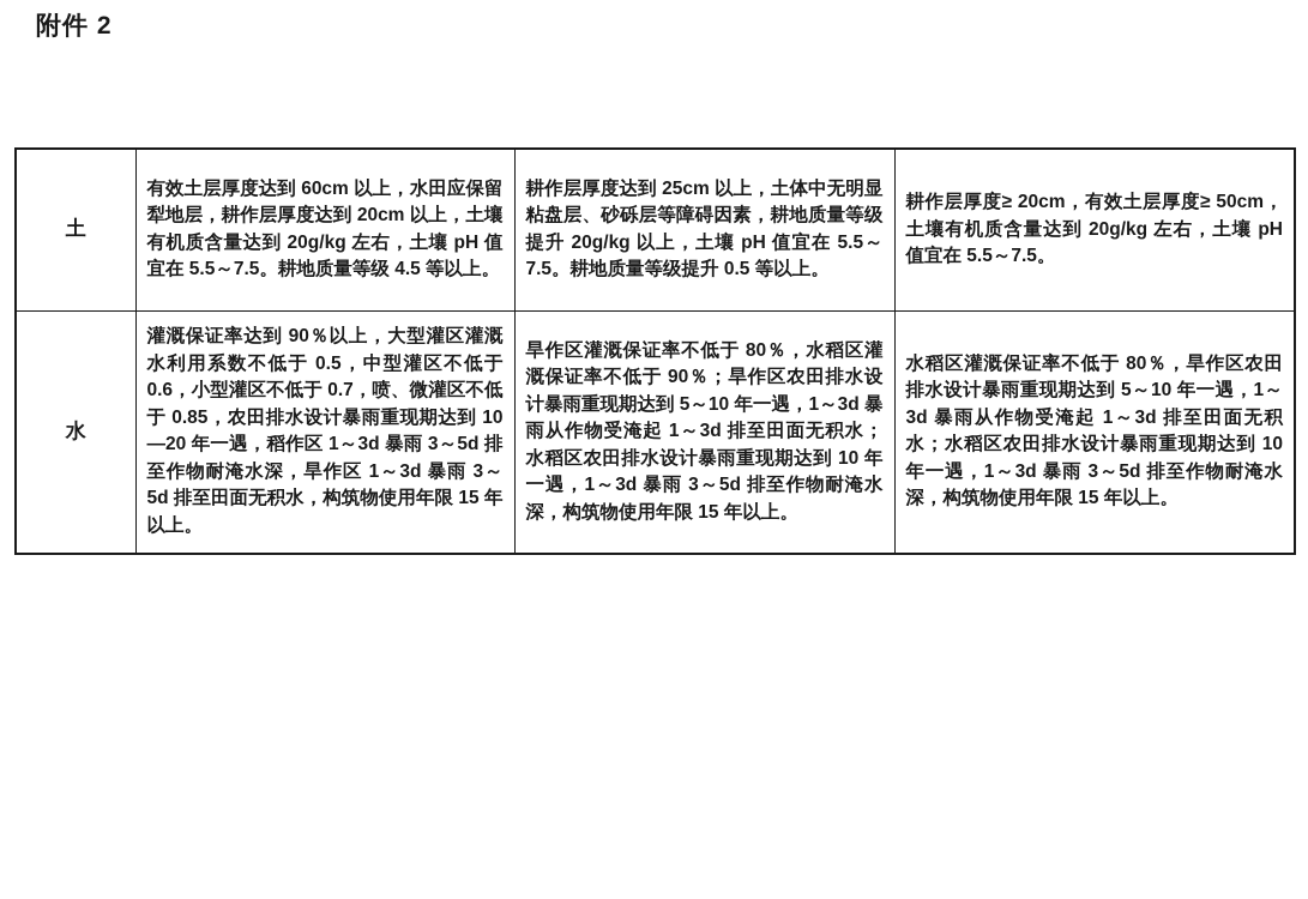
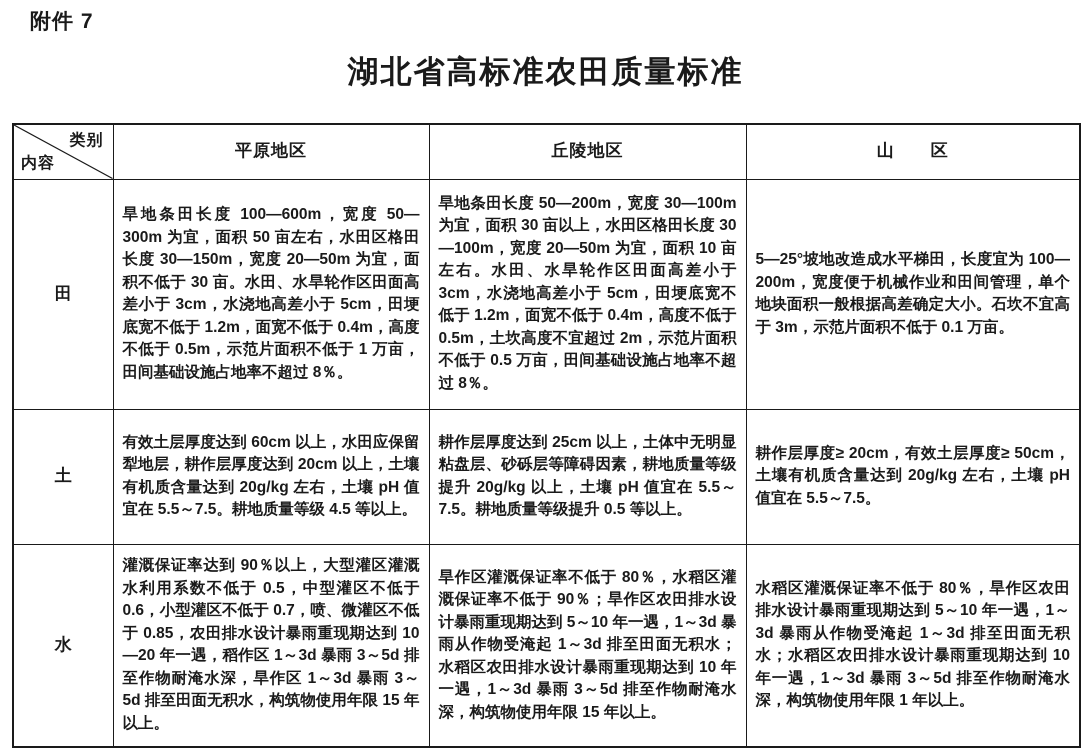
- 附件 2
+ 附件 7
+ 湖北省高标准农田质量标准
+ 类别 内容	平原地区	丘陵地区	山 区
+ 田	旱地条田长度 100—600m，宽度 50—300m 为宜，面积 50 亩左右，水田区格田长度 30—150m，宽度 20—50m 为宜，面积不低于 30 亩。水田、水旱轮作区田面高差小于 3cm，水浇地高差小于 5cm，田埂底宽不低于 1.2m，面宽不低于 0.4m，高度不低于 0.5m，示范片面积不低于 1 万亩，田间基础设施占地率不超过 8％。	旱地条田长度 50—200m，宽度 30—100m 为宜，面积 30 亩以上，水田区格田长度 30—100m，宽度 20—50m 为宜，面积 10 亩左右。水田、水旱轮作区田面高差小于 3cm，水浇地高差小于 5cm，田埂底宽不低于 1.2m，面宽不低于 0.4m，高度不低于 0.5m，土坎高度不宜超过 2m，示范片面积不低于 0.5 万亩，田间基础设施占地率不超过 8％。	5—25°坡地改造成水平梯田，长度宜为 100—200m，宽度便于机械作业和田间管理，单个地块面积一般根据高差确定大小。石坎不宜高于 3m，示范片面积不低于 0.1 万亩。
  土	有效土层厚度达到 60cm 以上，水田应保留犁地层，耕作层厚度达到 20cm 以上，土壤有机质含量达到 20g/kg 左右，土壤 pH 值宜在 5.5～7.5。耕地质量等级 4.5 等以上。	耕作层厚度达到 25cm 以上，土体中无明显粘盘层、砂砾层等障碍因素，耕地质量等级提升 20g/kg 以上，土壤 pH 值宜在 5.5～7.5。耕地质量等级提升 0.5 等以上。	耕作层厚度≥ 20cm，有效土层厚度≥ 50cm，土壤有机质含量达到 20g/kg 左右，土壤 pH 值宜在 5.5～7.5。
- 水	灌溉保证率达到 90％以上，大型灌区灌溉水利用系数不低于 0.5，中型灌区不低于 0.6，小型灌区不低于 0.7，喷、微灌区不低于 0.85，农田排水设计暴雨重现期达到 10—20 年一遇，稻作区 1～3d 暴雨 3～5d 排至作物耐淹水深，旱作区 1～3d 暴雨 3～5d 排至田面无积水，构筑物使用年限 15 年以上。	旱作区灌溉保证率不低于 80％，水稻区灌溉保证率不低于 90％；旱作区农田排水设计暴雨重现期达到 5～10 年一遇，1～3d 暴雨从作物受淹起 1～3d 排至田面无积水；水稻区农田排水设计暴雨重现期达到 10 年一遇，1～3d 暴雨 3～5d 排至作物耐淹水深，构筑物使用年限 15 年以上。	水稻区灌溉保证率不低于 80％，旱作区农田排水设计暴雨重现期达到 5～10 年一遇，1～3d 暴雨从作物受淹起 1～3d 排至田面无积水；水稻区农田排水设计暴雨重现期达到 10 年一遇，1～3d 暴雨 3～5d 排至作物耐淹水深，构筑物使用年限 15 年以上。
+ 水	灌溉保证率达到 90％以上，大型灌区灌溉水利用系数不低于 0.5，中型灌区不低于 0.6，小型灌区不低于 0.7，喷、微灌区不低于 0.85，农田排水设计暴雨重现期达到 10—20 年一遇，稻作区 1～3d 暴雨 3～5d 排至作物耐淹水深，旱作区 1～3d 暴雨 3～5d 排至田面无积水，构筑物使用年限 15 年以上。	旱作区灌溉保证率不低于 80％，水稻区灌溉保证率不低于 90％；旱作区农田排水设计暴雨重现期达到 5～10 年一遇，1～3d 暴雨从作物受淹起 1～3d 排至田面无积水；水稻区农田排水设计暴雨重现期达到 10 年一遇，1～3d 暴雨 3～5d 排至作物耐淹水深，构筑物使用年限 15 年以上。	水稻区灌溉保证率不低于 80％，旱作区农田排水设计暴雨重现期达到 5～10 年一遇，1～3d 暴雨从作物受淹起 1～3d 排至田面无积水；水稻区农田排水设计暴雨重现期达到 10 年一遇，1～3d 暴雨 3～5d 排至作物耐淹水深，构筑物使用年限 1 年以上。
